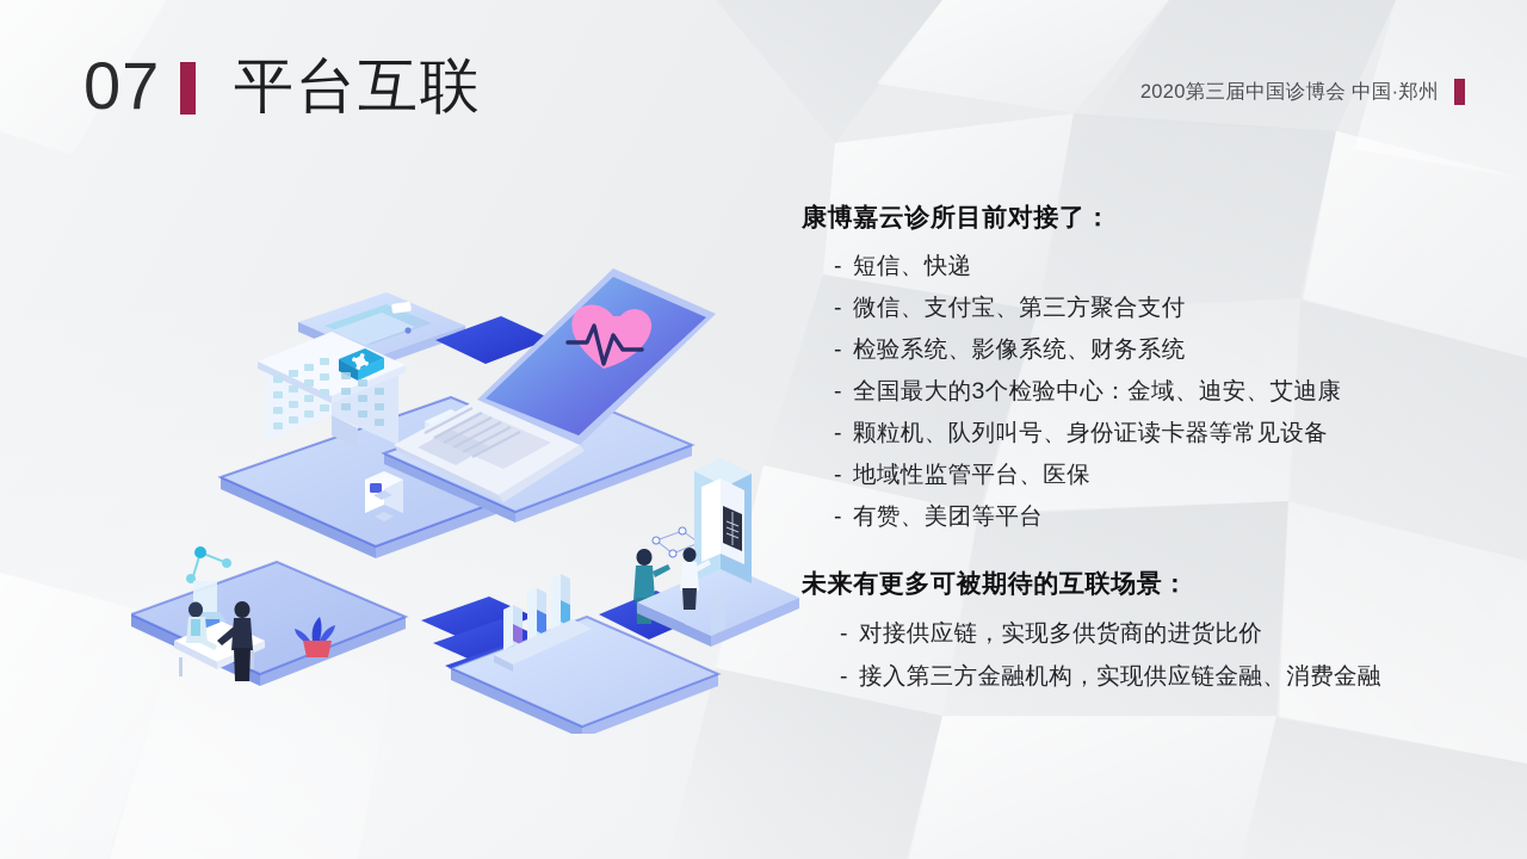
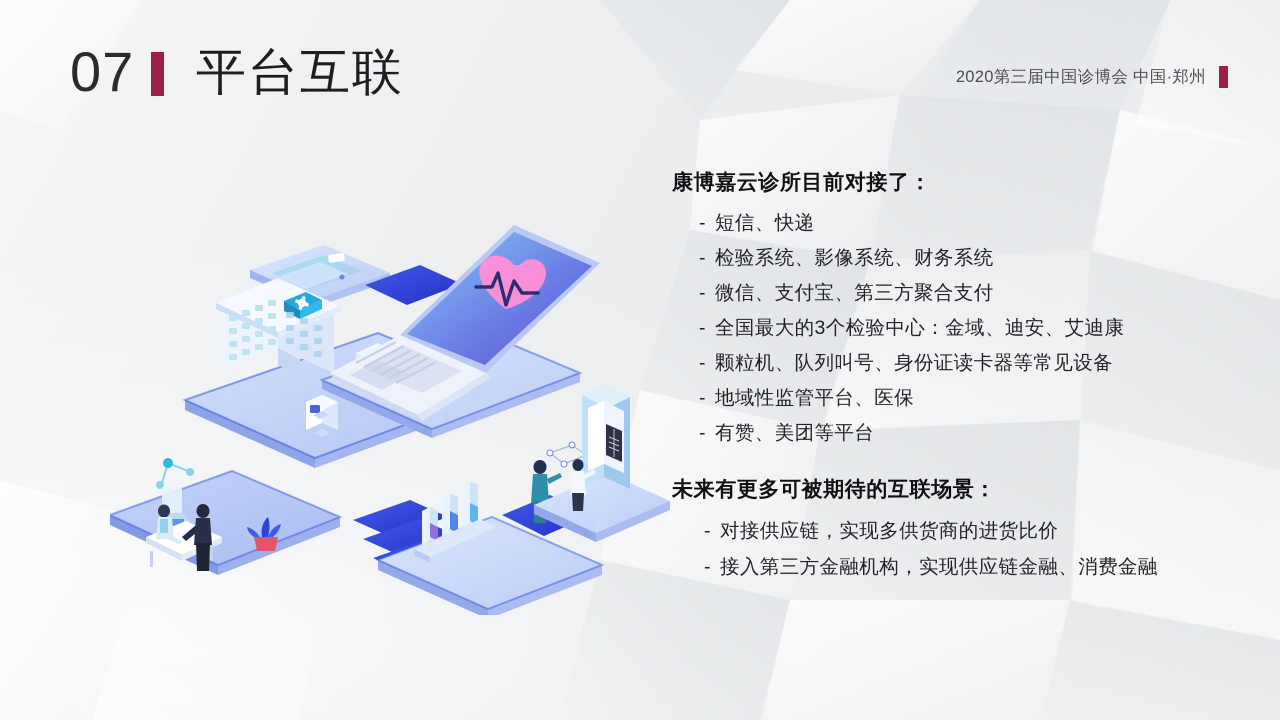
  07
  平台互联
  2020第三届中国诊博会 中国·郑州
  康博嘉云诊所目前对接了：
  -
  短信、快递
  -
- 微信、支付宝、第三方聚合支付
+ 检验系统、影像系统、财务系统
  -
- 检验系统、影像系统、财务系统
+ 微信、支付宝、第三方聚合支付
  -
  全国最大的3个检验中心：金域、迪安、艾迪康
  -
  颗粒机、队列叫号、身份证读卡器等常见设备
  -
  地域性监管平台、医保
  -
  有赞、美团等平台
  未来有更多可被期待的互联场景：
  -
  对接供应链，实现多供货商的进货比价
  -
  接入第三方金融机构，实现供应链金融、消费金融
